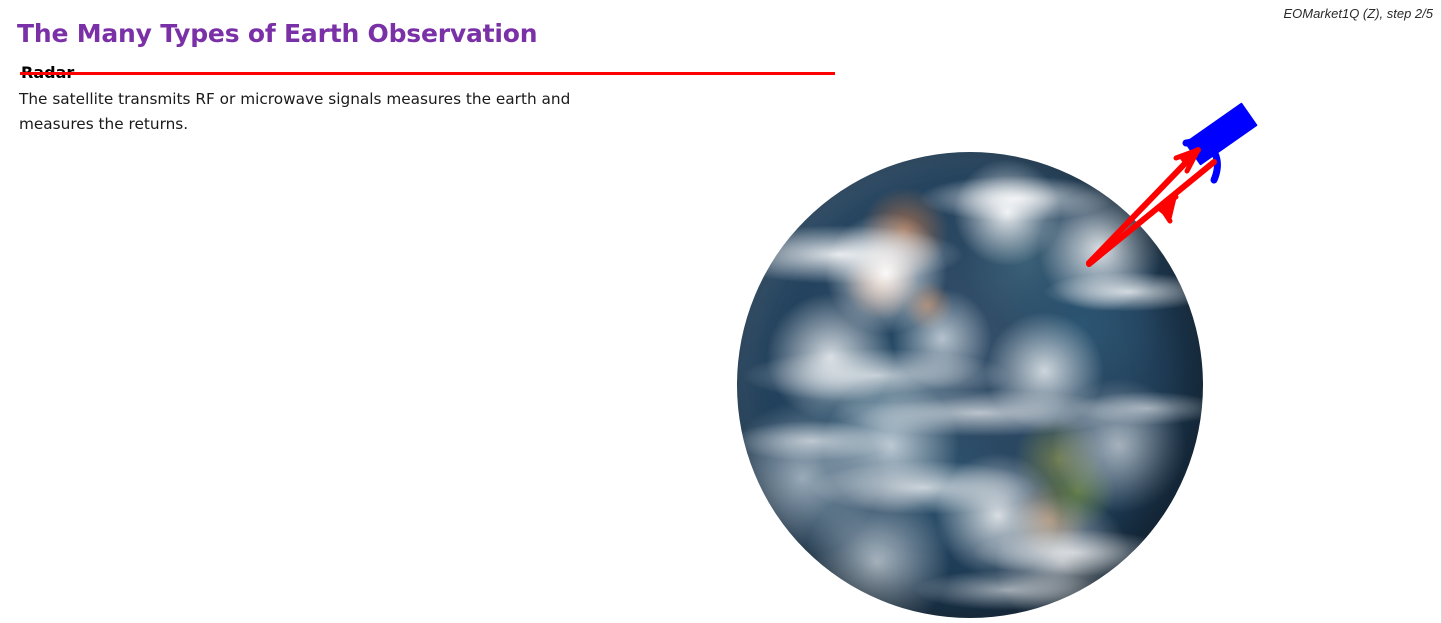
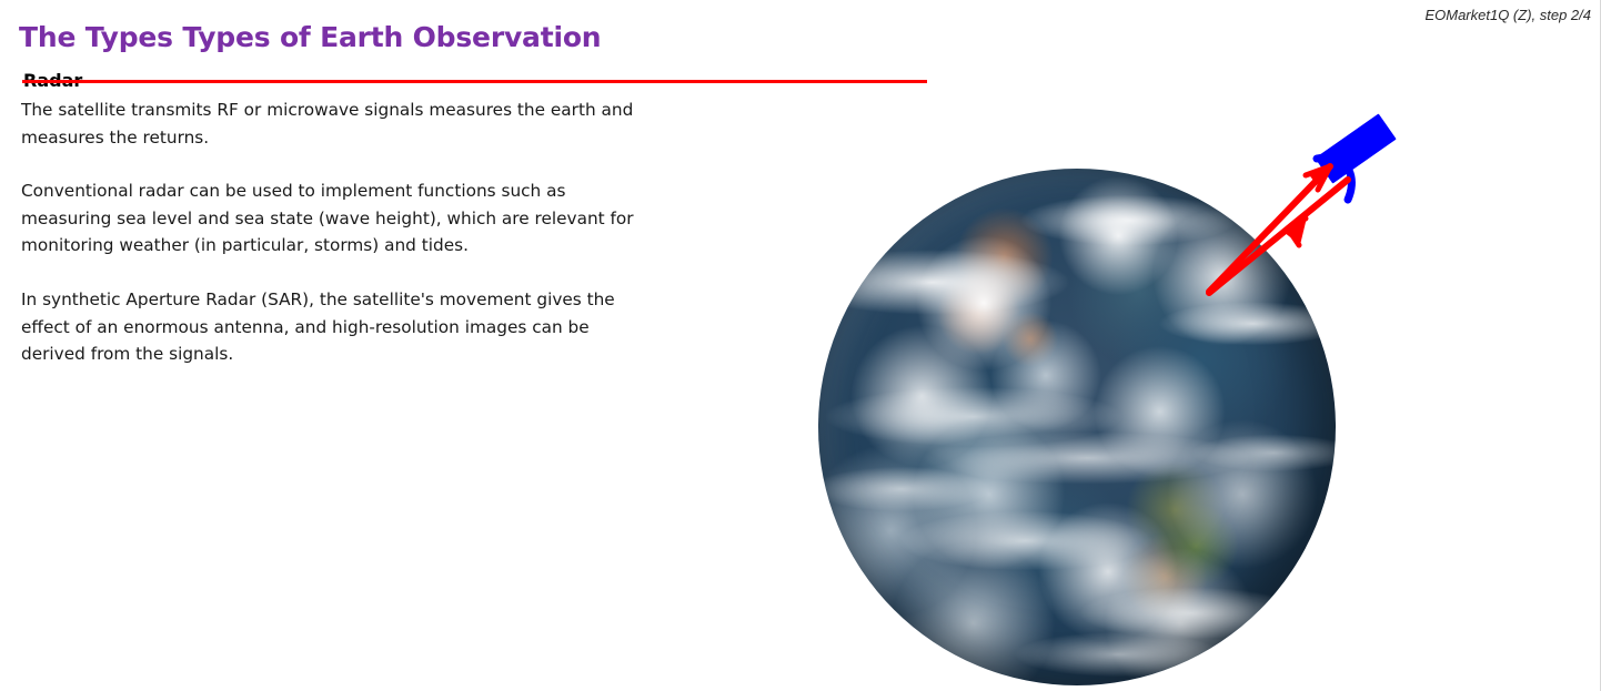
- The Many Types of Earth Observation
+ The Types Types of Earth Observation
- EOMarket1Q (Z), step 2/5
+ EOMarket1Q (Z), step 2/4
  The satellite transmits RF or microwave signals measures the earth and measures the returns.
+ Conventional radar can be used to implement functions such as measuring sea level and sea state (wave height), which are relevant for monitoring weather (in particular, storms) and tides.
+ In synthetic Aperture Radar (SAR), the satellite's movement gives the effect of an enormous antenna, and high-resolution images can be derived from the signals.
